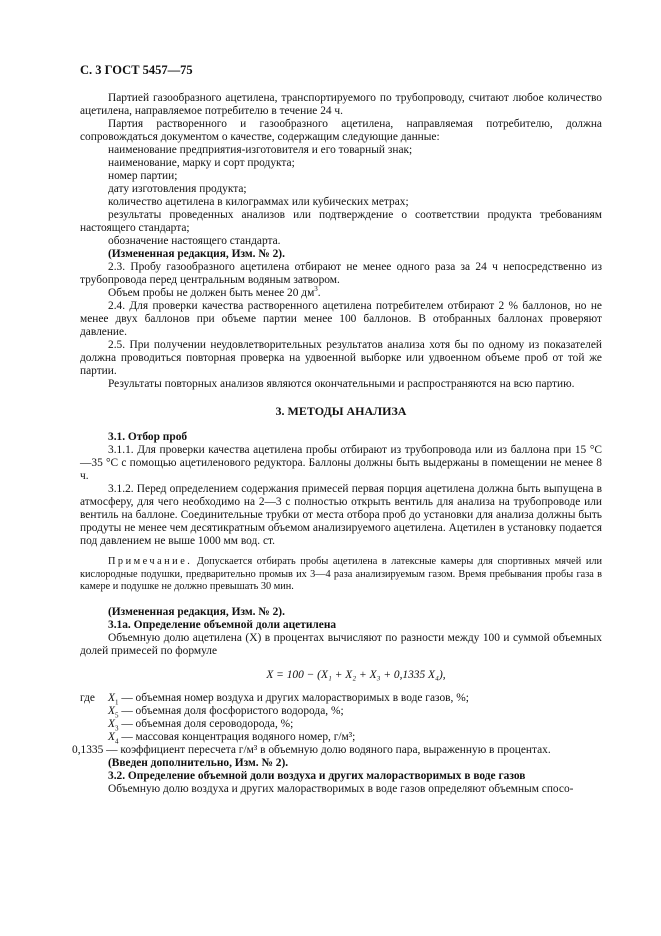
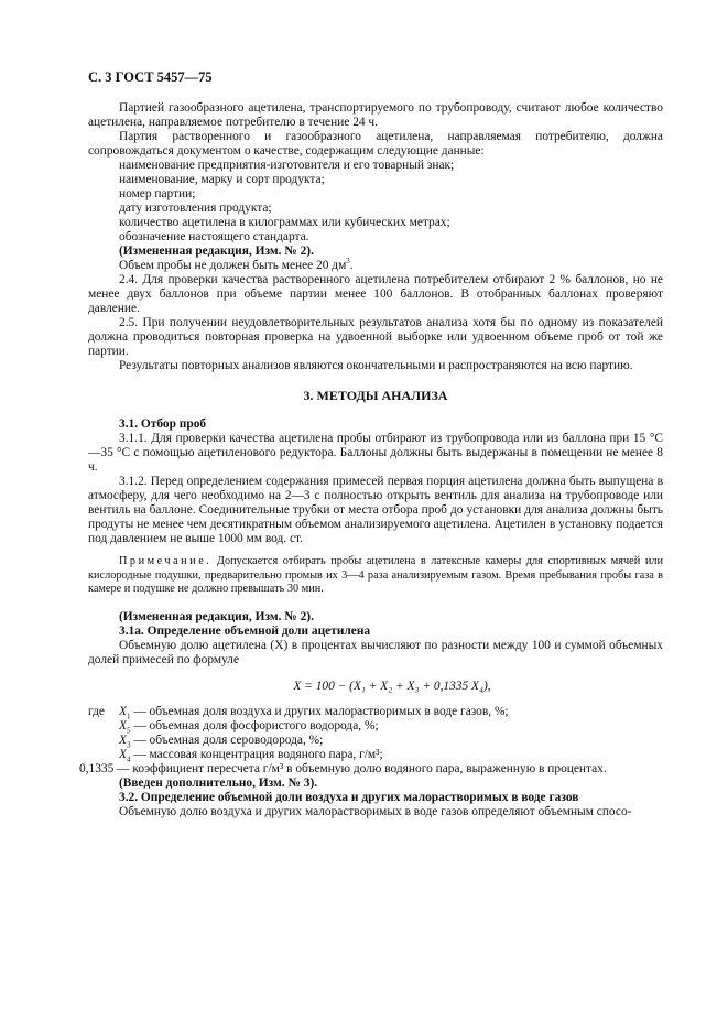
  С. 3 ГОСТ 5457—75
  Партией газообразного ацетилена, транспортируемого по трубопроводу, считают любое количество ацетилена, направляемое потребителю в течение 24 ч.
  Партия растворенного и газообразного ацетилена, направляемая потребителю, должна сопровождаться документом о качестве, содержащим следующие данные:
  наименование предприятия-изготовителя и его товарный знак;
  наименование, марку и сорт продукта;
  номер партии;
  дату изготовления продукта;
  количество ацетилена в килограммах или кубических метрах;
- результаты проведенных анализов или подтверждение о соответствии продукта требованиям настоящего стандарта;
  обозначение настоящего стандарта.
  (Измененная редакция, Изм. № 2).
- 2.3. Пробу газообразного ацетилена отбирают не менее одного раза за 24 ч непосредственно из трубопровода перед центральным водяным затвором.
  Объем пробы не должен быть менее 20 дм3.
  2.4. Для проверки качества растворенного ацетилена потребителем отбирают 2 % баллонов, но не менее двух баллонов при объеме партии менее 100 баллонов. В отобранных баллонах проверяют давление.
  2.5. При получении неудовлетворительных результатов анализа хотя бы по одному из показателей должна проводиться повторная проверка на удвоенной выборке или удвоенном объеме проб от той же партии.
  Результаты повторных анализов являются окончательными и распространяются на всю партию.
  3. МЕТОДЫ АНАЛИЗА
  3.1. Отбор проб
  3.1.1. Для проверки качества ацетилена пробы отбирают из трубопровода или из баллона при 15 °С—35 °С с помощью ацетиленового редуктора. Баллоны должны быть выдержаны в помещении не менее 8 ч.
  3.1.2. Перед определением содержания примесей первая порция ацетилена должна быть выпущена в атмосферу, для чего необходимо на 2—3 с полностью открыть вентиль для анализа на трубопроводе или вентиль на баллоне. Соединительные трубки от места отбора проб до установки для анализа должны быть продуты не менее чем десятикратным объемом анализируемого ацетилена. Ацетилен в установку подается под давлением не выше 1000 мм вод. ст.
  Примечание. Допускается отбирать пробы ацетилена в латексные камеры для спортивных мячей или кислородные подушки, предварительно промыв их 3—4 раза анализируемым газом. Время пребывания пробы газа в камере и подушке не должно превышать 30 мин.
  (Измененная редакция, Изм. № 2).
  3.1а. Определение объемной доли ацетилена
  Объемную долю ацетилена (X) в процентах вычисляют по разности между 100 и суммой объемных долей примесей по формуле
  X = 100 − (X₁ + X₂ + X₃ + 0,1335 X₄),
  где
- X1 — объемная номер воздуха и других малорастворимых в воде газов, %;
+ X1 — объемная доля воздуха и других малорастворимых в воде газов, %;
  X5 — объемная доля фосфористого водорода, %;
  X3 — объемная доля сероводорода, %;
- X4 — массовая концентрация водяного номер, г/м³;
+ X4 — массовая концентрация водяного пара, г/м³;
  0,1335 — коэффициент пересчета г/м³ в объемную долю водяного пара, выраженную в процентах.
- (Введен дополнительно, Изм. № 2).
+ (Введен дополнительно, Изм. № 3).
  3.2. Определение объемной доли воздуха и других малорастворимых в воде газов
  Объемную долю воздуха и других малорастворимых в воде газов определяют объемным спосо-
